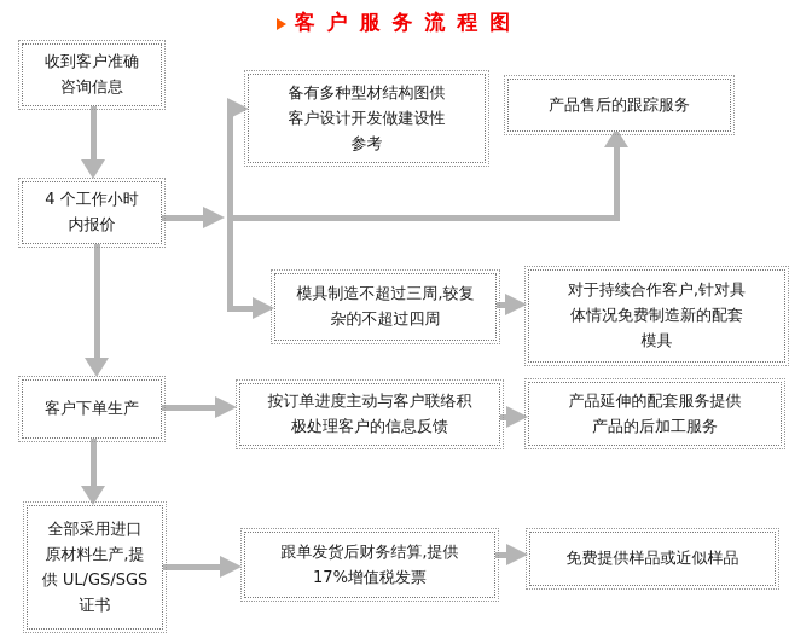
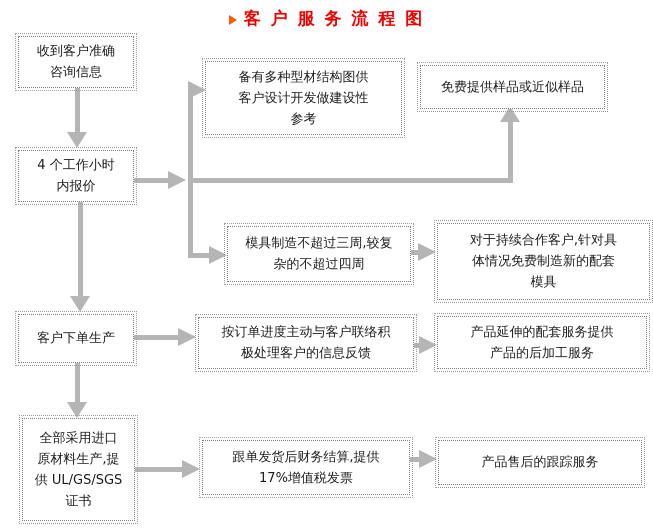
  客 户 服 务 流 程 图
  收到客户准确
  咨询信息
  4 个工作小时
  内报价
  客户下单生产
  全部采用进口
  原材料生产,提
  供 UL/GS/SGS
  证书
  备有多种型材结构图供
  客户设计开发做建设性
  参考
  模具制造不超过三周,较复
  杂的不超过四周
  按订单进度主动与客户联络积
  极处理客户的信息反馈
  跟单发货后财务结算,提供
  17%增值税发票
- 产品售后的跟踪服务
+ 免费提供样品或近似样品
  对于持续合作客户,针对具
  体情况免费制造新的配套
  模具
  产品延伸的配套服务提供
  产品的后加工服务
- 免费提供样品或近似样品
+ 产品售后的跟踪服务
